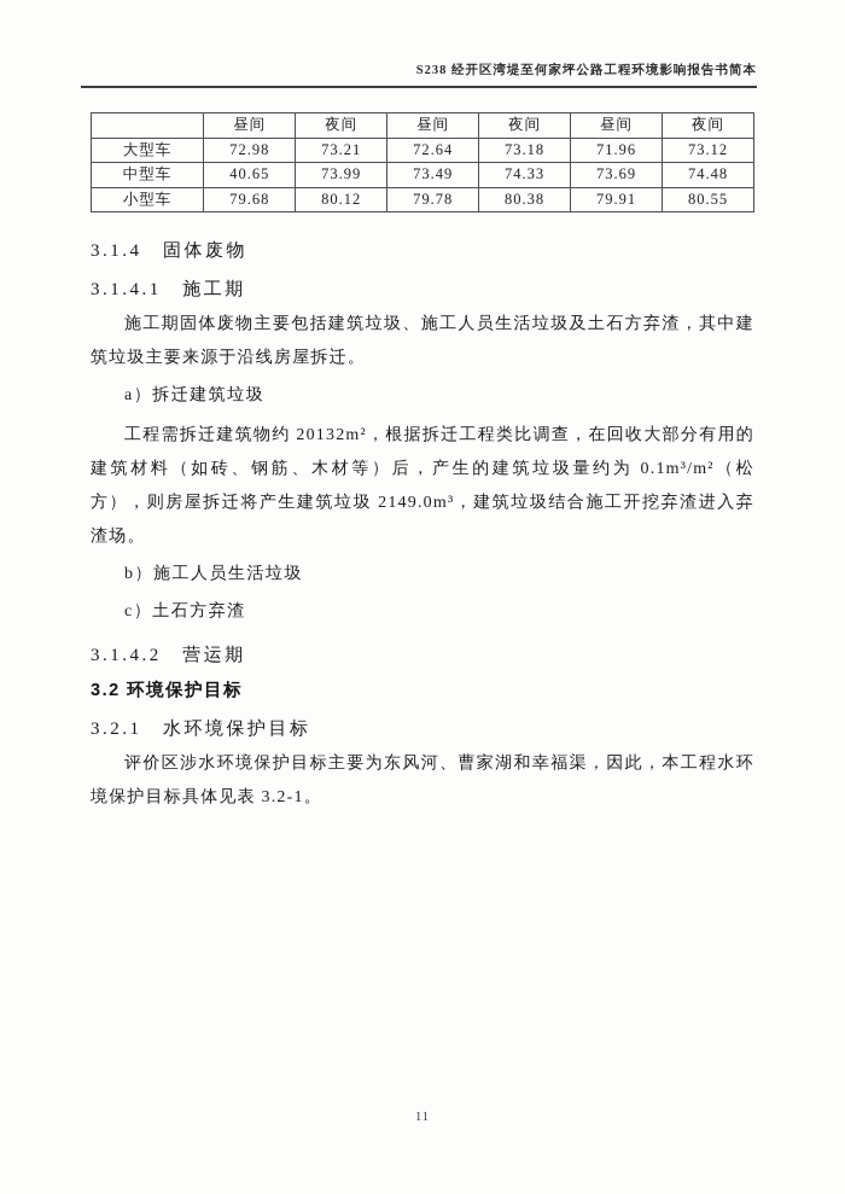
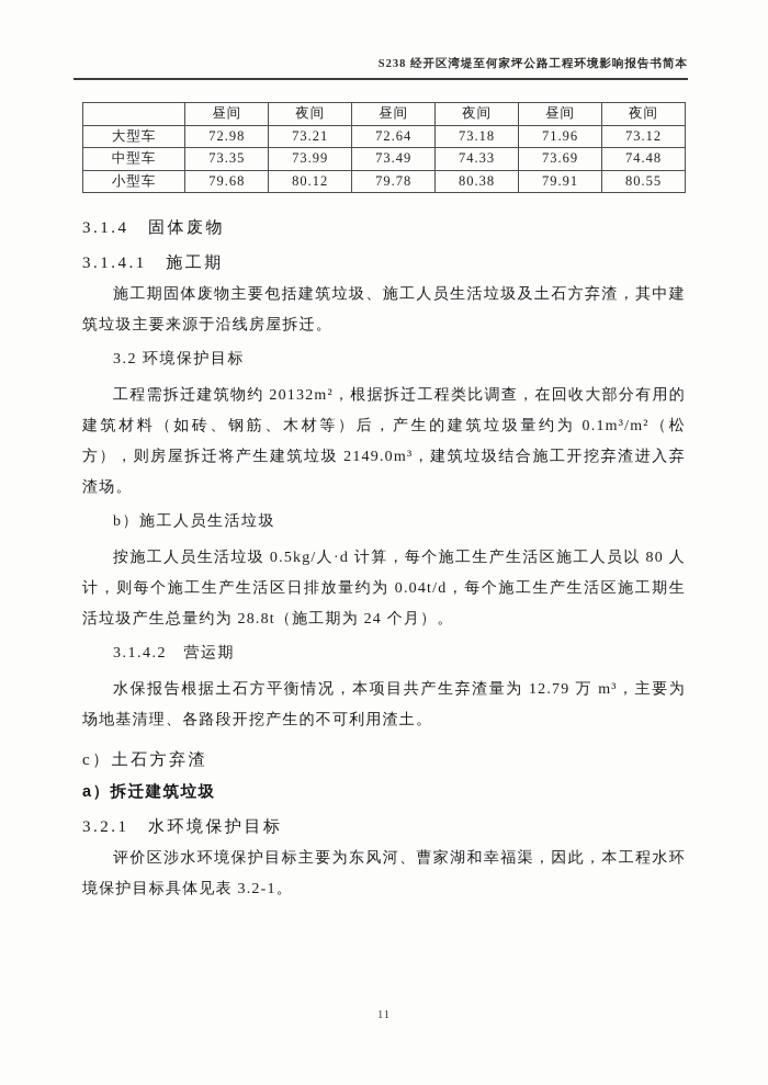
  S238 经开区湾堤至何家坪公路工程环境影响报告书简本
  	昼间	夜间	昼间	夜间	昼间	夜间
  大型车	72.98	73.21	72.64	73.18	71.96	73.12
- 中型车	40.65	73.99	73.49	74.33	73.69	74.48
+ 中型车	73.35	73.99	73.49	74.33	73.69	74.48
  小型车	79.68	80.12	79.78	80.38	79.91	80.55
  3.1.4 固体废物
  3.1.4.1 施工期
  施工期固体废物主要包括建筑垃圾、施工人员生活垃圾及土石方弃渣，其中建筑垃圾主要来源于沿线房屋拆迁。
- a）拆迁建筑垃圾
+ 3.2 环境保护目标
  工程需拆迁建筑物约 20132m²，根据拆迁工程类比调查，在回收大部分有用的建筑材料（如砖、钢筋、木材等）后，产生的建筑垃圾量约为 0.1m³/m²（松方），则房屋拆迁将产生建筑垃圾 2149.0m³，建筑垃圾结合施工开挖弃渣进入弃渣场。
  b）施工人员生活垃圾
+ 按施工人员生活垃圾 0.5kg/人·d 计算，每个施工生产生活区施工人员以 80 人计，则每个施工生产生活区日排放量约为 0.04t/d，每个施工生产生活区施工期生活垃圾产生总量约为 28.8t（施工期为 24 个月）。
- c）土石方弃渣
+ 3.1.4.2 营运期
+ 水保报告根据土石方平衡情况，本项目共产生弃渣量为 12.79 万 m³，主要为场地基清理、各路段开挖产生的不可利用渣土。
- 3.1.4.2 营运期
+ c）土石方弃渣
- 3.2 环境保护目标
+ a）拆迁建筑垃圾
  3.2.1 水环境保护目标
  评价区涉水环境保护目标主要为东风河、曹家湖和幸福渠，因此，本工程水环境保护目标具体见表 3.2-1。
  11
